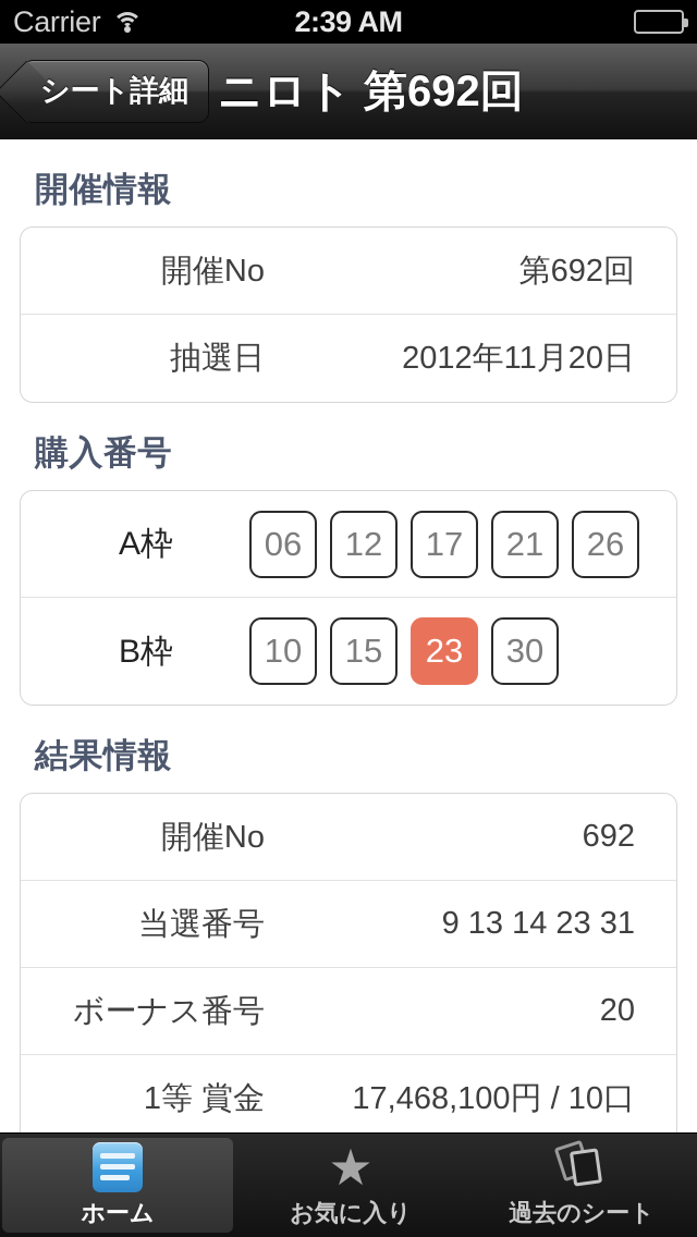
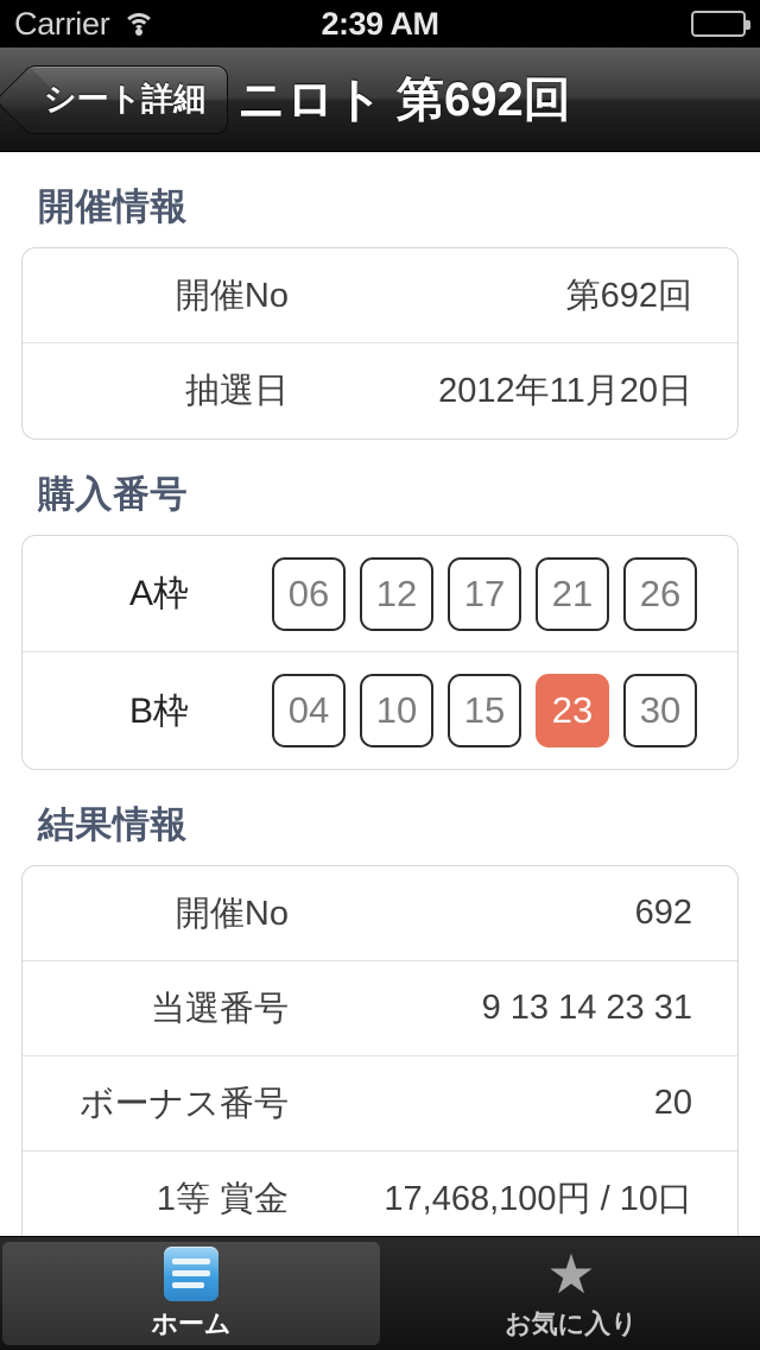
  Carrier
  2:39 AM
  シート詳細
  ニロト 第692回
  開催情報
  開催No
  第692回
  抽選日
  2012年11月20日
  購入番号
  A枠
  06
  12
  17
  21
  26
  B枠
+ 04
  10
  15
  23
  30
  結果情報
  開催No
  692
  当選番号
  9 13 14 23 31
  ボーナス番号
  20
  1等 賞金
  17,468,100円 / 10口
  ホーム
  ★
  お気に入り
- 過去のシート
